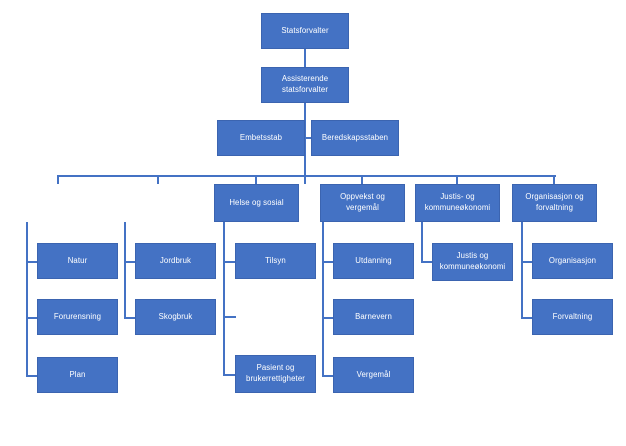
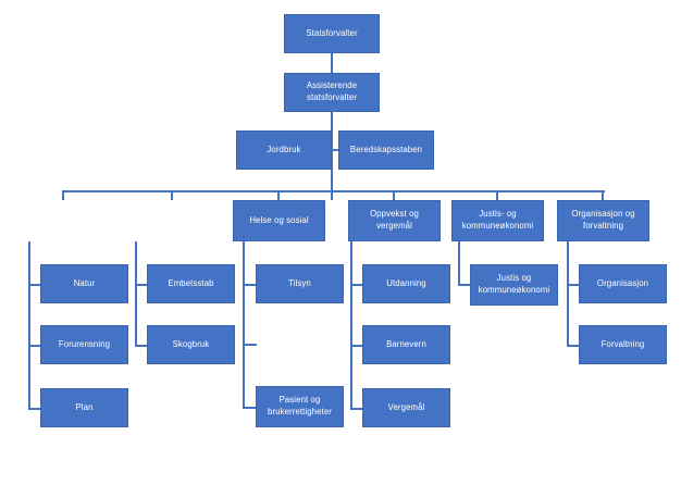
  Statsforvalter
  Assisterende statsforvalter
- Embetsstab
+ Jordbruk
  Beredskapsstaben
  Helse og sosial
  Oppvekst og vergemål
  Justis- og kommuneøkonomi
  Organisasjon og forvaltning
  Natur
  Forurensning
  Plan
- Jordbruk
+ Embetsstab
  Skogbruk
  Tilsyn
  Pasient og brukerrettigheter
  Utdanning
  Barnevern
  Vergemål
  Justis og kommuneøkonomi
  Organisasjon
  Forvaltning
